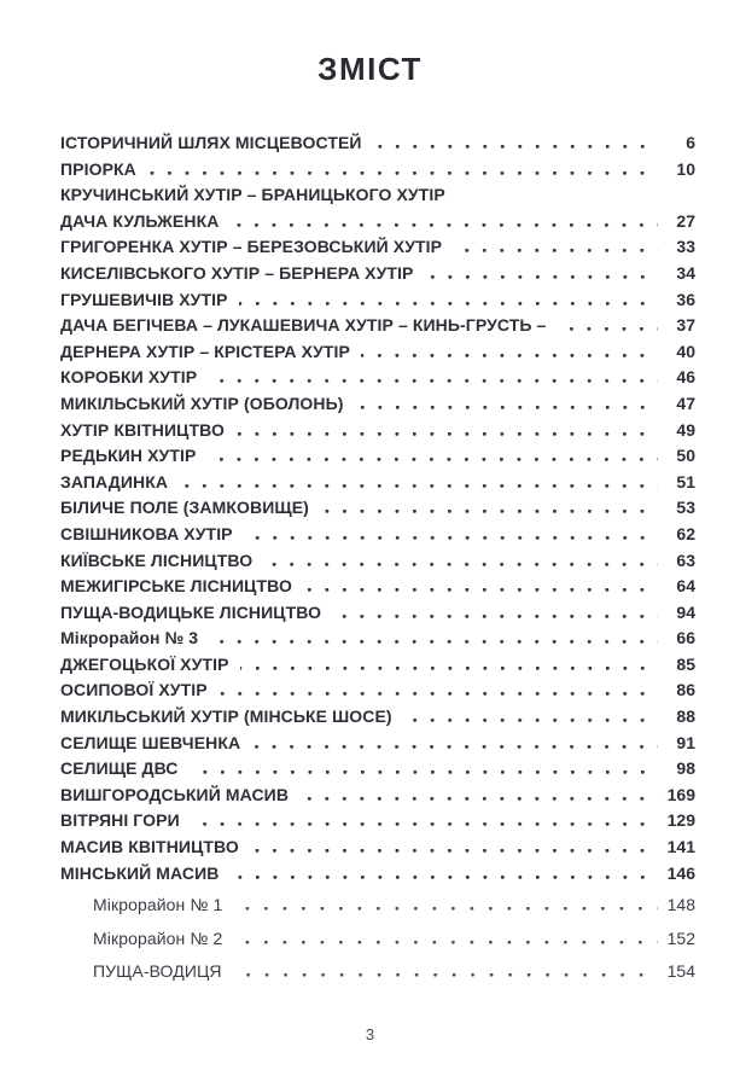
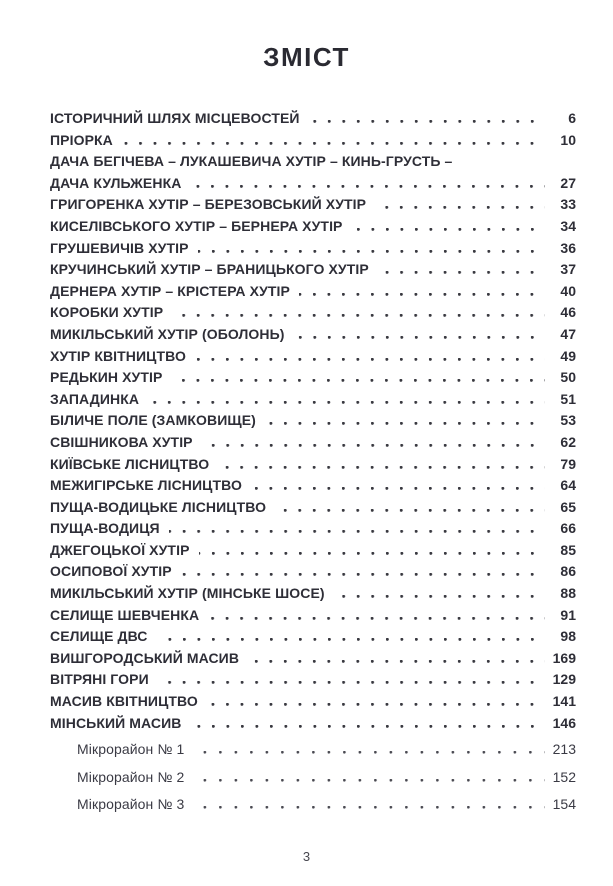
  ЗМІСТ
  ІСТОРИЧНИЙ ШЛЯХ МІСЦЕВОСТЕЙ
  6
  ПРІОРКА
  10
- КРУЧИНСЬКИЙ ХУТІР – БРАНИЦЬКОГО ХУТІР
+ ДАЧА БЕГІЧЕВА – ЛУКАШЕВИЧА ХУТІР – КИНЬ-ГРУСТЬ –
  ДАЧА КУЛЬЖЕНКА
  27
  ГРИГОРЕНКА ХУТІР – БЕРЕЗОВСЬКИЙ ХУТІР
  33
  КИСЕЛІВСЬКОГО ХУТІР – БЕРНЕРА ХУТІР
  34
  ГРУШЕВИЧІВ ХУТІР
  36
- ДАЧА БЕГІЧЕВА – ЛУКАШЕВИЧА ХУТІР – КИНЬ-ГРУСТЬ –
+ КРУЧИНСЬКИЙ ХУТІР – БРАНИЦЬКОГО ХУТІР
  37
  ДЕРНЕРА ХУТІР – КРІСТЕРА ХУТІР
  40
  КОРОБКИ ХУТІР
  46
  МИКІЛЬСЬКИЙ ХУТІР (ОБОЛОНЬ)
  47
  ХУТІР КВІТНИЦТВО
  49
  РЕДЬКИН ХУТІР
  50
  ЗАПАДИНКА
  51
  БІЛИЧЕ ПОЛЕ (ЗАМКОВИЩЕ)
  53
  СВІШНИКОВА ХУТІР
  62
  КИЇВСЬКЕ ЛІСНИЦТВО
- 63
+ 79
  МЕЖИГІРСЬКЕ ЛІСНИЦТВО
  64
  ПУЩА-ВОДИЦЬКЕ ЛІСНИЦТВО
- 94
+ 65
- Мікрорайон № 3
+ ПУЩА-ВОДИЦЯ
  66
  ДЖЕГОЦЬКОЇ ХУТІР
  85
  ОСИПОВОЇ ХУТІР
  86
  МИКІЛЬСЬКИЙ ХУТІР (МІНСЬКЕ ШОСЕ)
  88
  СЕЛИЩЕ ШЕВЧЕНКА
  91
  СЕЛИЩЕ ДВС
  98
  ВИШГОРОДСЬКИЙ МАСИВ
  169
  ВІТРЯНІ ГОРИ
  129
  МАСИВ КВІТНИЦТВО
  141
  МІНСЬКИЙ МАСИВ
  146
  Мікрорайон № 1
- 148
+ 213
  Мікрорайон № 2
  152
- ПУЩА-ВОДИЦЯ
+ Мікрорайон № 3
  154
  3
